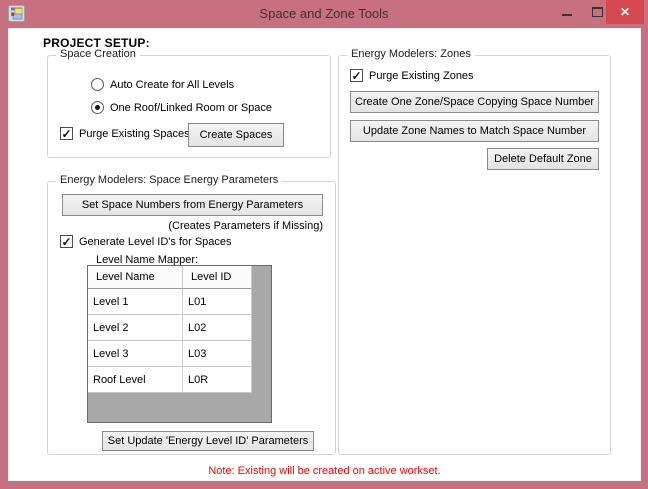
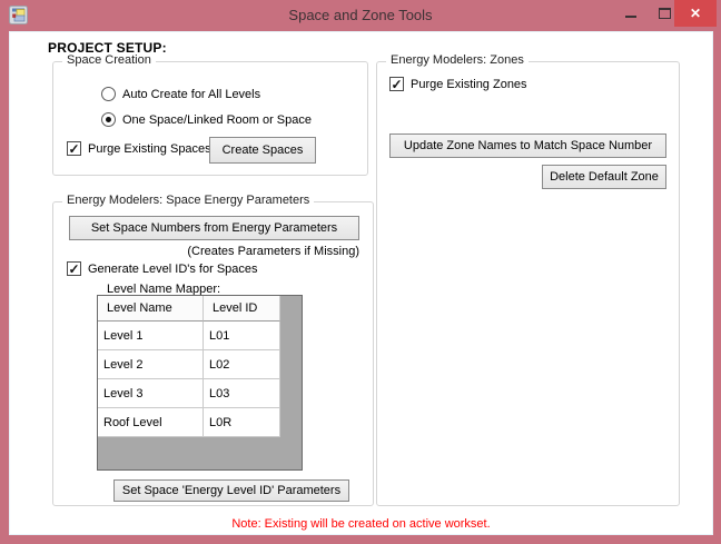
  Space and Zone Tools
  ✕
  PROJECT SETUP:
  Space Creation
  Auto Create for All Levels
- One Roof/Linked Room or Space
+ One Space/Linked Room or Space
  ✓
  Purge Existing Spaces
  Create Spaces
  Energy Modelers: Space Energy Parameters
  Set Space Numbers from Energy Parameters
  (Creates Parameters if Missing)
  ✓
  Generate Level ID's for Spaces
  Level Name Mapper:
  Level Name
  Level ID
  Level 1
  L01
  Level 2
  L02
  Level 3
  L03
  Roof Level
  L0R
- Set Update 'Energy Level ID' Parameters
+ Set Space 'Energy Level ID' Parameters
  Energy Modelers: Zones
  ✓
  Purge Existing Zones
- Create One Zone/Space Copying Space Number
  Update Zone Names to Match Space Number
  Delete Default Zone
  Note: Existing will be created on active workset.
